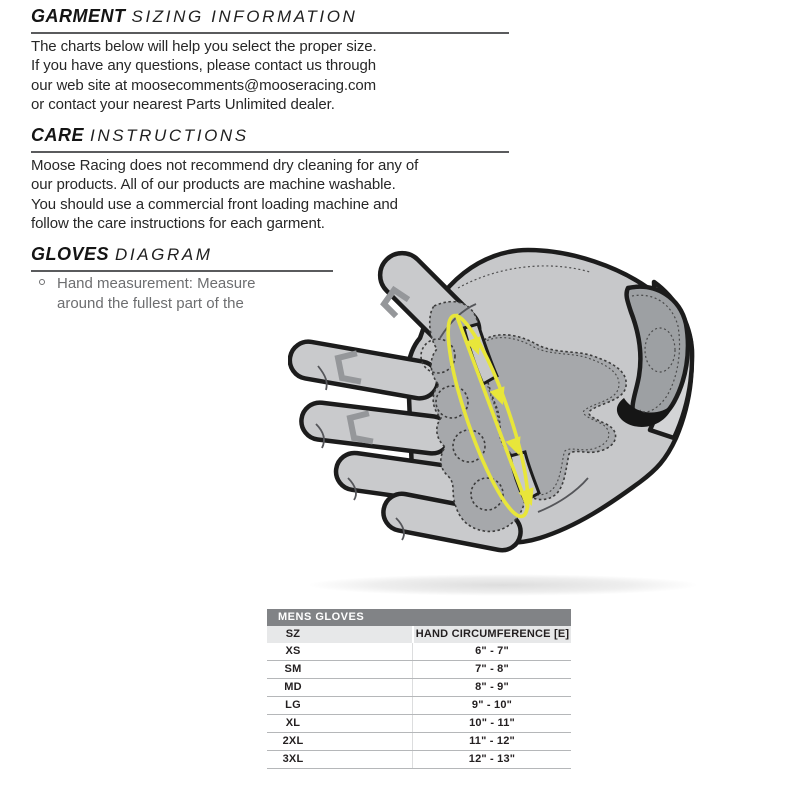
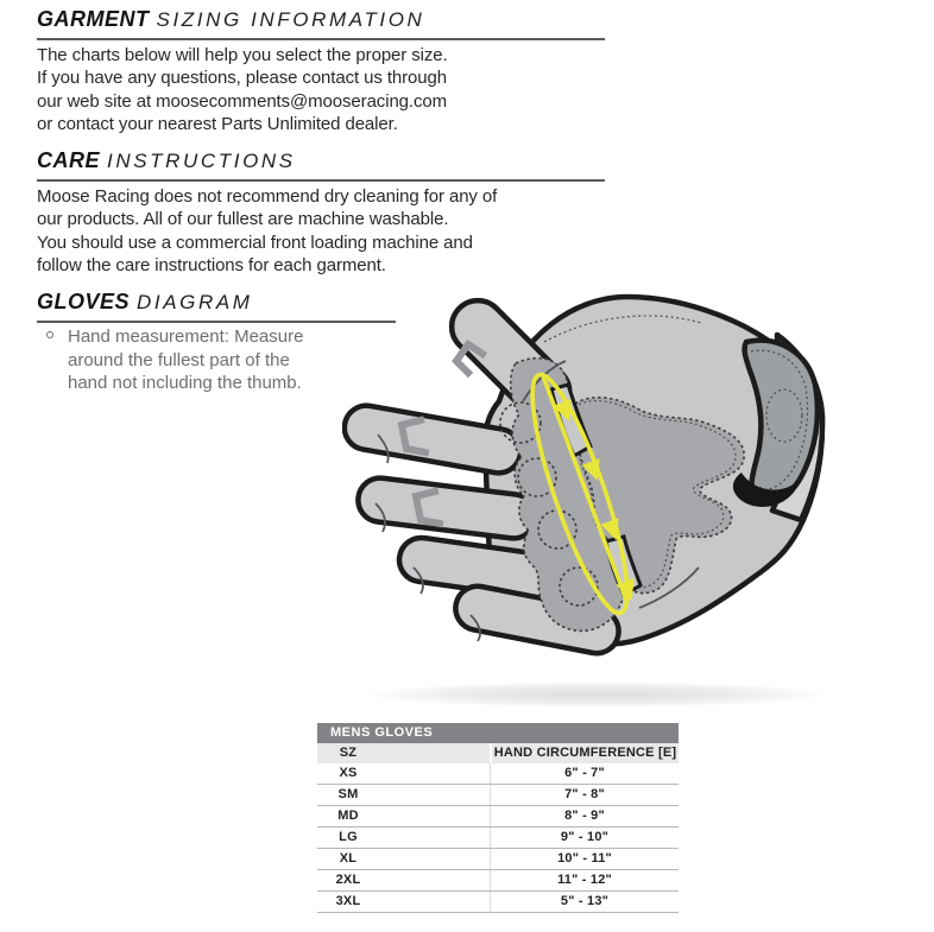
  GARMENT SIZING INFORMATION
  The charts below will help you select the proper size.
  If you have any questions, please contact us through
  our web site at moosecomments@mooseracing.com
  or contact your nearest Parts Unlimited dealer.
  CARE INSTRUCTIONS
  Moose Racing does not recommend dry cleaning for any of
- our products. All of our products are machine washable.
+ our products. All of our fullest are machine washable.
  You should use a commercial front loading machine and
  follow the care instructions for each garment.
  GLOVES DIAGRAM
  Hand measurement: Measure
  around the fullest part of the
+ hand not including the thumb.
  MENS GLOVES
  SZ
  HAND CIRCUMFERENCE [E]
  XS
  6" - 7"
  SM
  7" - 8"
  MD
  8" - 9"
  LG
  9" - 10"
  XL
  10" - 11"
  2XL
  11" - 12"
  3XL
- 12" - 13"
+ 5" - 13"
